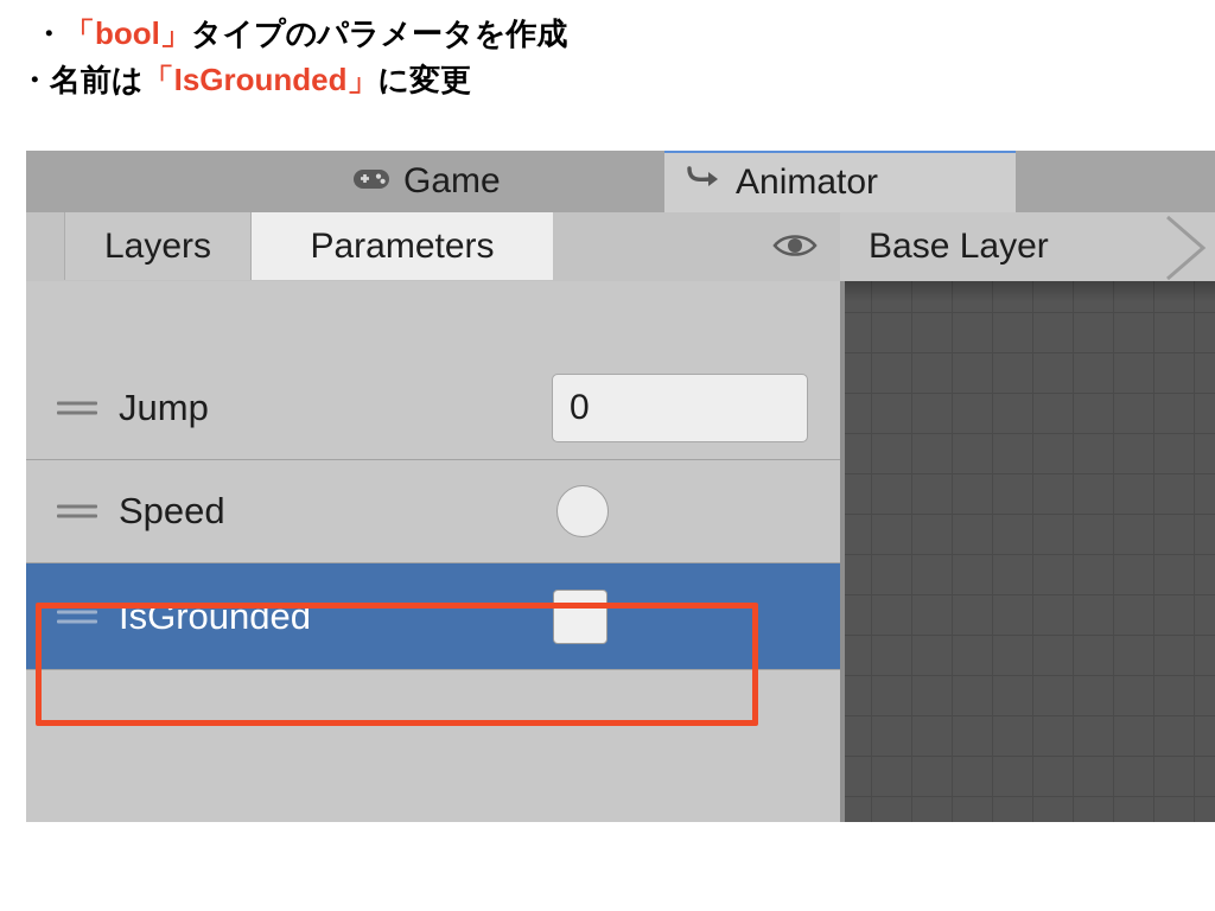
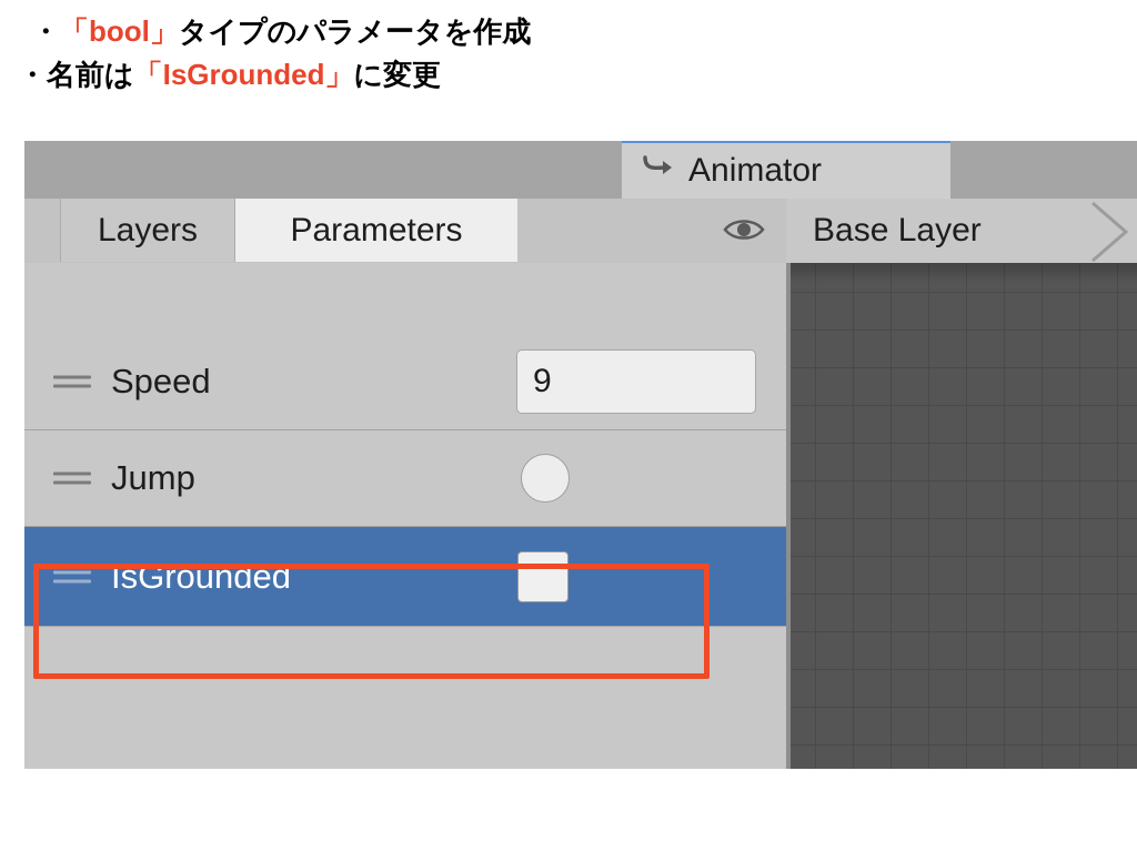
  ・「bool」タイプのパラメータを作成
  ・名前は「IsGrounded」に変更
- Game
  Animator
  Layers
  Parameters
  Base Layer
- Jump
+ Speed
- 0
+ 9
- Speed
+ Jump
  IsGrounded
